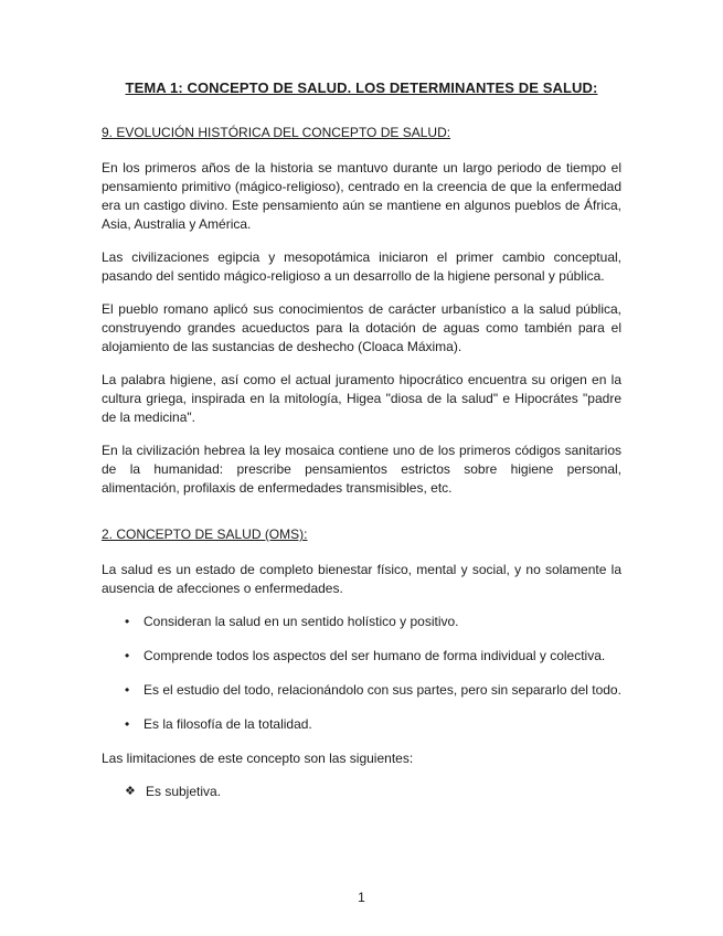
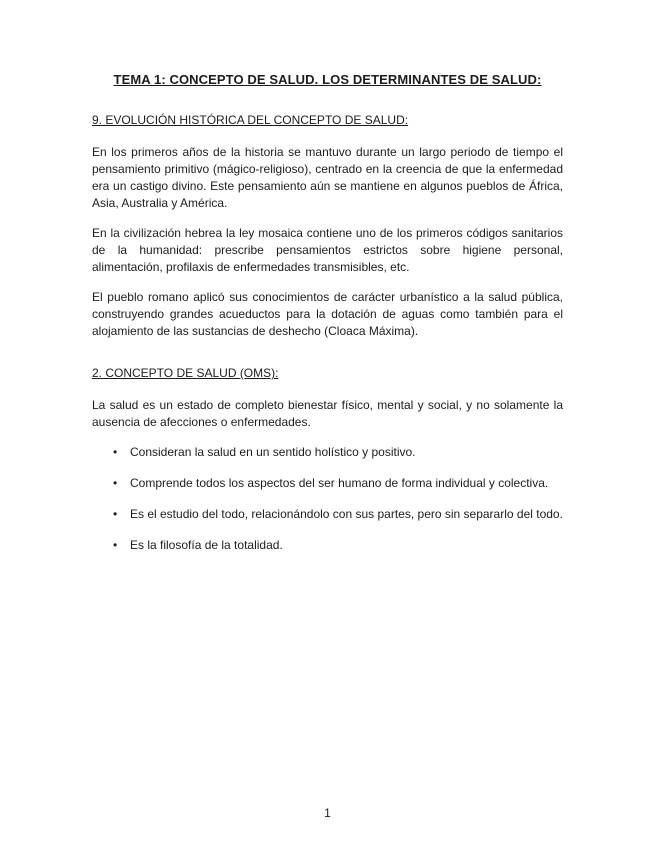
  TEMA 1: CONCEPTO DE SALUD. LOS DETERMINANTES DE SALUD:
  9. EVOLUCIÓN HISTÓRICA DEL CONCEPTO DE SALUD:
  En los primeros años de la historia se mantuvo durante un largo periodo de tiempo el pensamiento primitivo (mágico-religioso), centrado en la creencia de que la enfermedad era un castigo divino. Este pensamiento aún se mantiene en algunos pueblos de África, Asia, Australia y América.
- Las civilizaciones egipcia y mesopotámica iniciaron el primer cambio conceptual, pasando del sentido mágico-religioso a un desarrollo de la higiene personal y pública.
- El pueblo romano aplicó sus conocimientos de carácter urbanístico a la salud pública, construyendo grandes acueductos para la dotación de aguas como también para el alojamiento de las sustancias de deshecho (Cloaca Máxima).
+ En la civilización hebrea la ley mosaica contiene uno de los primeros códigos sanitarios de la humanidad: prescribe pensamientos estrictos sobre higiene personal, alimentación, profilaxis de enfermedades transmisibles, etc.
- La palabra higiene, así como el actual juramento hipocrático encuentra su origen en la cultura griega, inspirada en la mitología, Higea "diosa de la salud" e Hipocrátes "padre de la medicina".
- En la civilización hebrea la ley mosaica contiene uno de los primeros códigos sanitarios de la humanidad: prescribe pensamientos estrictos sobre higiene personal, alimentación, profilaxis de enfermedades transmisibles, etc.
+ El pueblo romano aplicó sus conocimientos de carácter urbanístico a la salud pública, construyendo grandes acueductos para la dotación de aguas como también para el alojamiento de las sustancias de deshecho (Cloaca Máxima).
  2. CONCEPTO DE SALUD (OMS):
  La salud es un estado de completo bienestar físico, mental y social, y no solamente la ausencia de afecciones o enfermedades.
  •
  Consideran la salud en un sentido holístico y positivo.
  •
  Comprende todos los aspectos del ser humano de forma individual y colectiva.
  •
  Es el estudio del todo, relacionándolo con sus partes, pero sin separarlo del todo.
  •
  Es la filosofía de la totalidad.
- Las limitaciones de este concepto son las siguientes:
- ❖
- Es subjetiva.
  1
